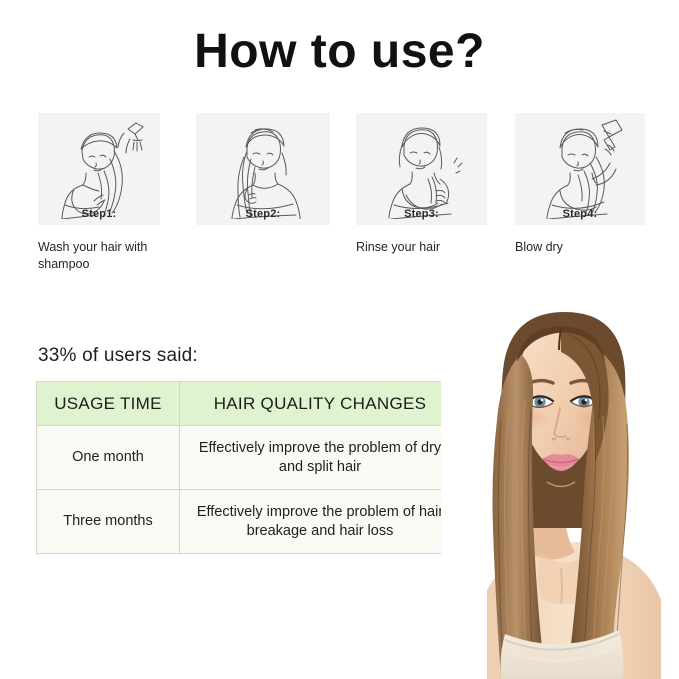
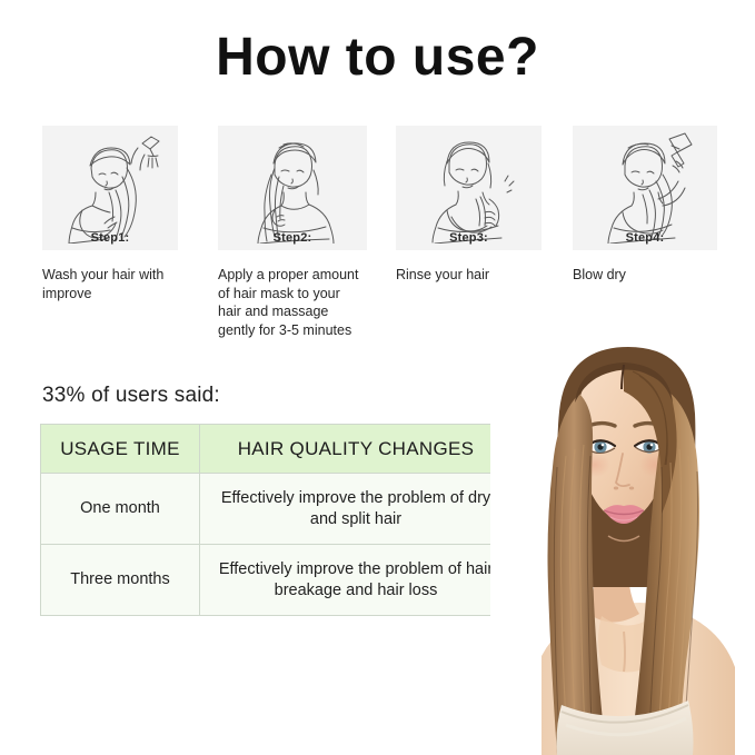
  How to use?
  Step1:
- Wash your hair with shampoo
+ Wash your hair with improve
  Step2:
+ Apply a proper amount of hair mask to your hair and massage gently for 3-5 minutes
  Step3:
  Rinse your hair
  Step4:
  Blow dry
  33% of users said:
  USAGE TIME	HAIR QUALITY CHANGES
  One month	Effectively improve the problem of dry and split hair
  Three months	Effectively improve the problem of hai breakage and hair loss
